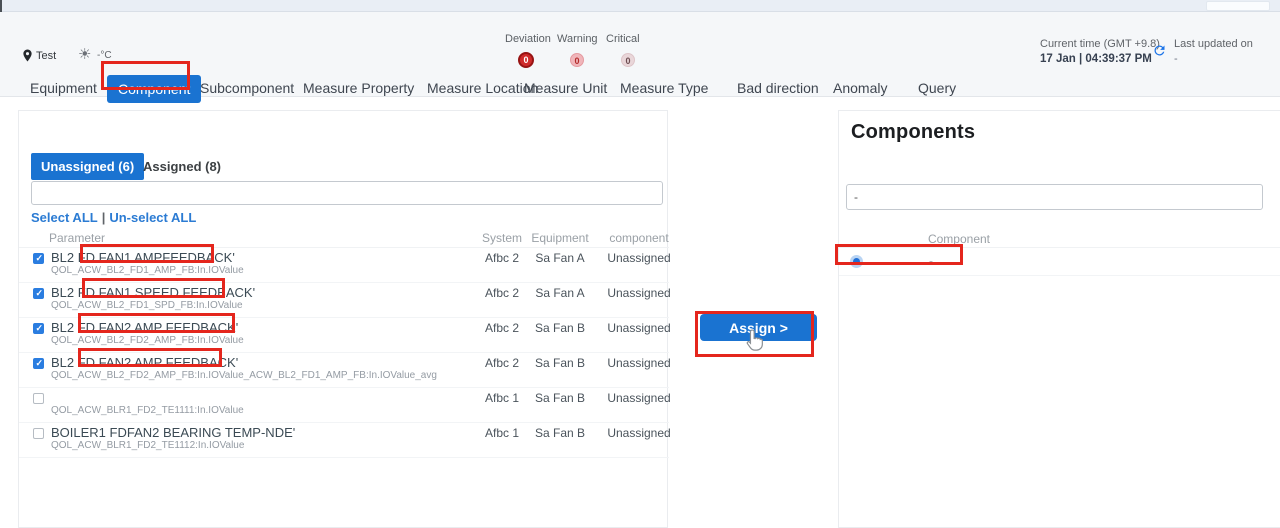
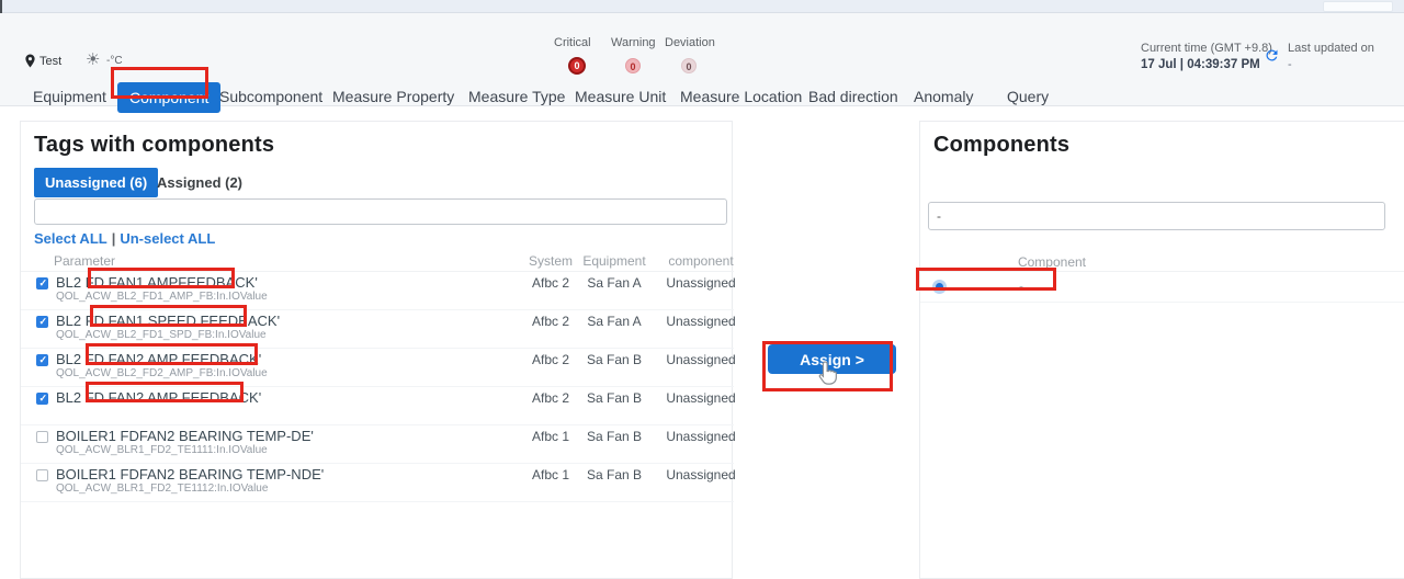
  Test
  ☀
  -°C
- Deviation
+ Critical
  Warning
- Critical
+ Deviation
  0
  0
  0
  Current time (GMT +9.8)
- 17 Jan | 04:39:37 PM
+ 17 Jul | 04:39:37 PM
  Last updated on
  -
  Equipment
  Component
  Subcomponent
  Measure Property
- Measure Location
+ Measure Type
  Measure Unit
- Measure Type
+ Measure Location
  Bad direction
  Anomaly
  Query
+ Tags with components
  Unassigned (6)
- Assigned (8)
+ Assigned (2)
  Select ALL | Un-select ALL
  Parameter
  System
  Equipment
  component
  BL2 FD FAN1 AMPFEEDBACK'
  QOL_ACW_BL2_FD1_AMP_FB:In.IOValue
  Afbc 2
  Sa Fan A
  Unassigned
  BL2 FD FAN1 SPEED FEEDBACK'
  QOL_ACW_BL2_FD1_SPD_FB:In.IOValue
  Afbc 2
  Sa Fan A
  Unassigned
  BL2 FD FAN2 AMP FEEDBACK'
  QOL_ACW_BL2_FD2_AMP_FB:In.IOValue
  Afbc 2
  Sa Fan B
  Unassigned
  BL2 FD FAN2 AMP FEEDBACK'
- QOL_ACW_BL2_FD2_AMP_FB:In.IOValue_ACW_BL2_FD1_AMP_FB:In.IOValue_avg
  Afbc 2
  Sa Fan B
  Unassigned
+ BOILER1 FDFAN2 BEARING TEMP-DE'
  QOL_ACW_BLR1_FD2_TE1111:In.IOValue
  Afbc 1
  Sa Fan B
  Unassigned
  BOILER1 FDFAN2 BEARING TEMP-NDE'
  QOL_ACW_BLR1_FD2_TE1112:In.IOValue
  Afbc 1
  Sa Fan B
  Unassigned
  Assign >
  Components
  -
  Component
  -
